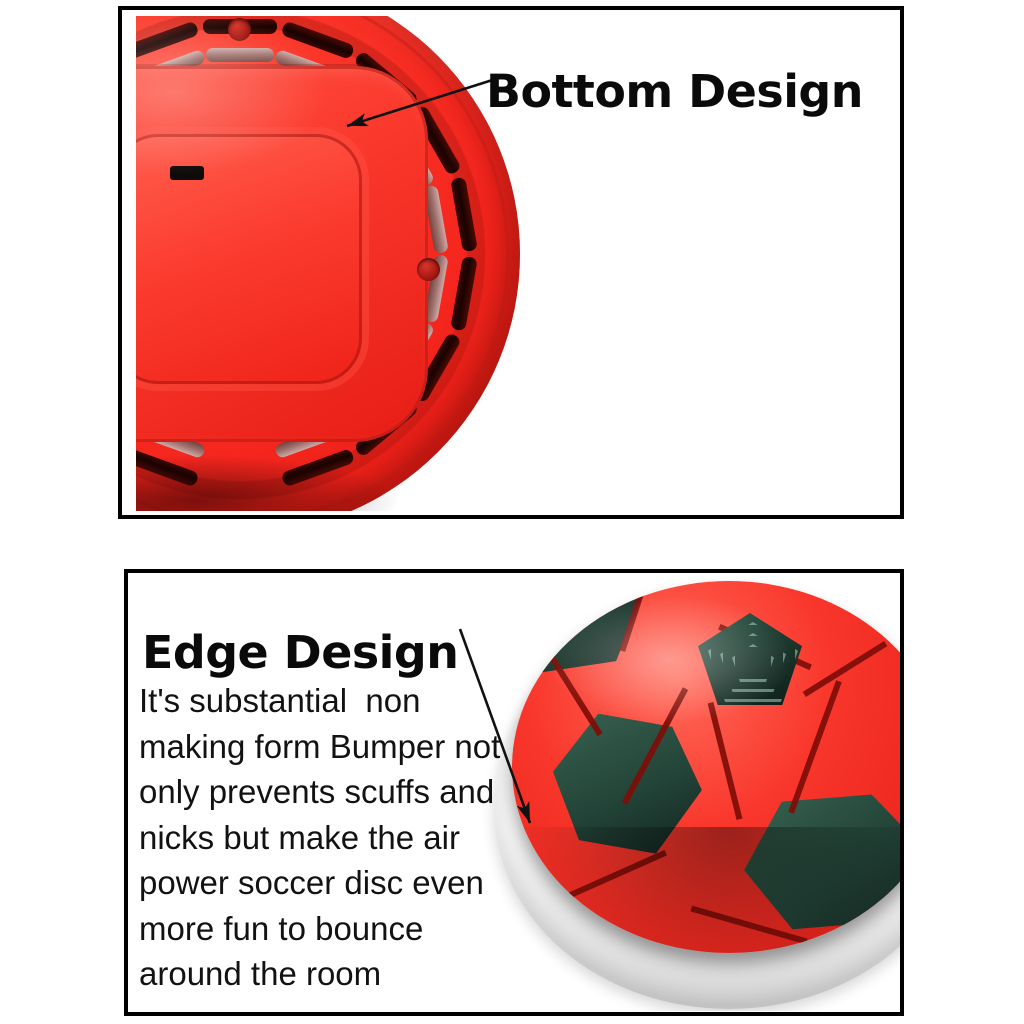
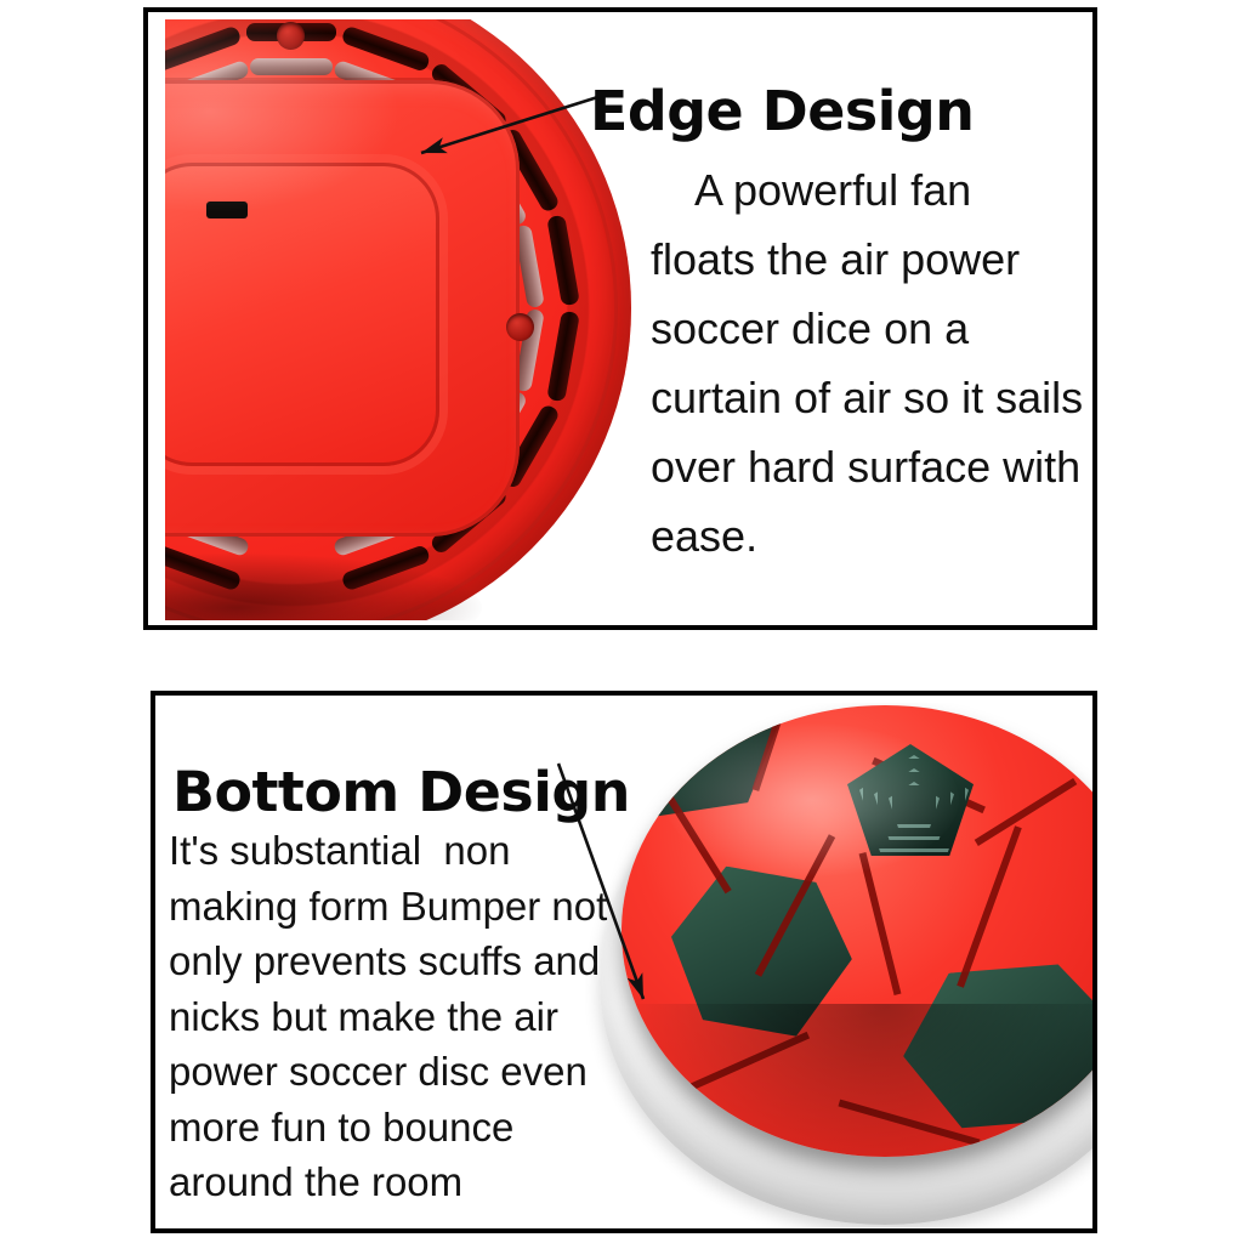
- Bottom Design
+ Edge Design
+ A powerful fan floats the air power soccer dice on a curtain of air so it sails over hard surface with ease.
- Edge Design
+ Bottom Design
  It's substantial non making form Bumper not only prevents scuffs and nicks but make the air power soccer disc even more fun to bounce around the room
